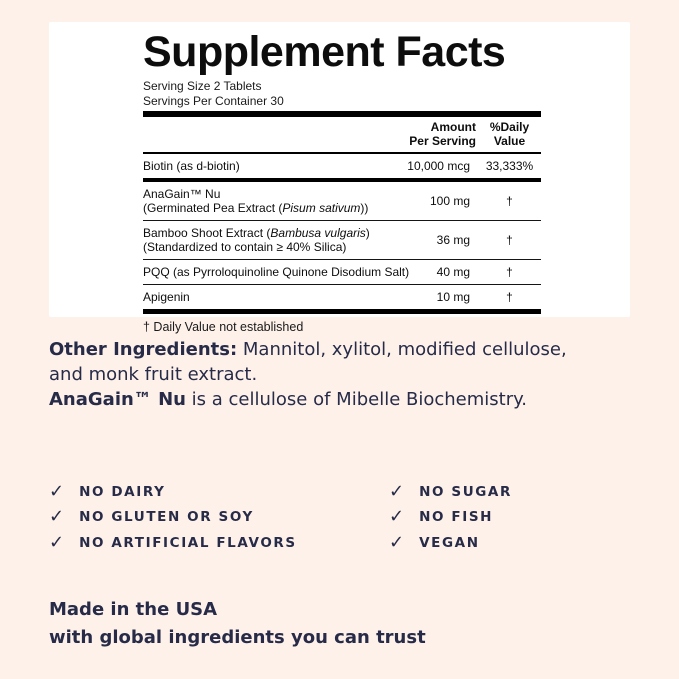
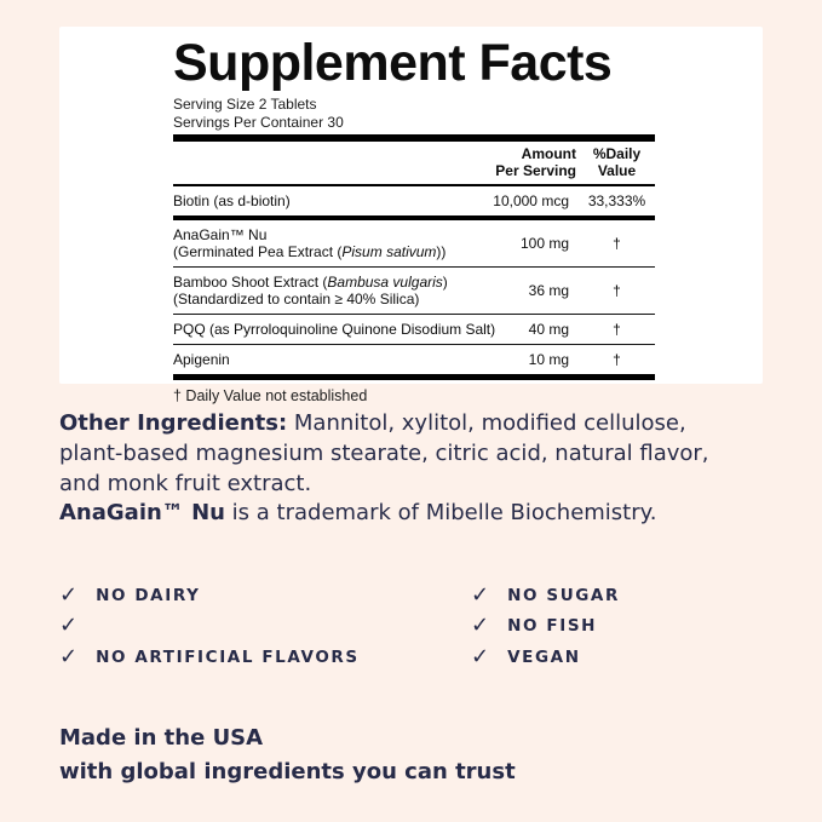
  Supplement Facts
  Serving Size 2 Tablets
  Servings Per Container 30
  Amount
  Per Serving
  %Daily
  Value
  Biotin (as d-biotin)
  10,000 mcg
  33,333%
  AnaGain™ Nu
  (Germinated Pea Extract (Pisum sativum))
  100 mg
  †
  Bamboo Shoot Extract (Bambusa vulgaris)
  (Standardized to contain ≥ 40% Silica)
  36 mg
  †
  PQQ (as Pyrroloquinoline Quinone Disodium
  40 mg
  †
  Apigenin
  10 mg
  †
  † Daily Value not established
  Other Ingredients: Mannitol, xylitol, modified cellulose,
+ plant-based magnesium stearate, citric acid, natural flavor,
  and monk fruit extract.
- AnaGain™ Nu is a cellulose of Mibelle Biochemistry.
+ AnaGain™ Nu is a trademark of Mibelle Biochemistry.
  ✓
  NO DAIRY
  ✓
- NO GLUTEN OR SOY
  ✓
  NO ARTIFICIAL FLAVORS
  ✓
  NO SUGAR
  ✓
  NO FISH
  ✓
  VEGAN
  Made in the USA
  with global ingredients you can trust
